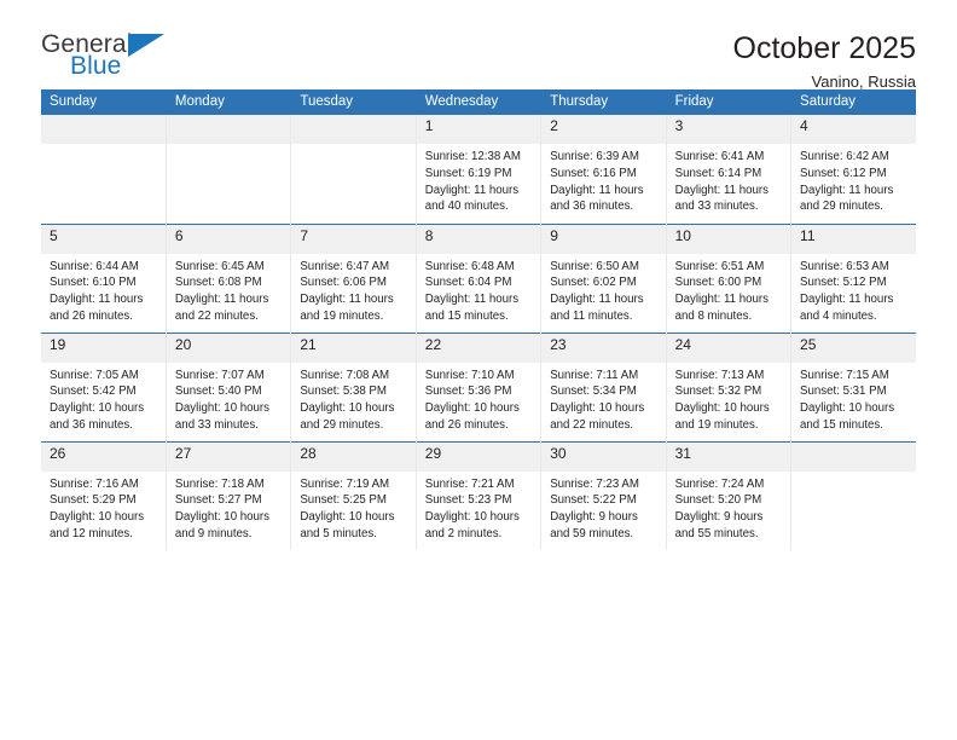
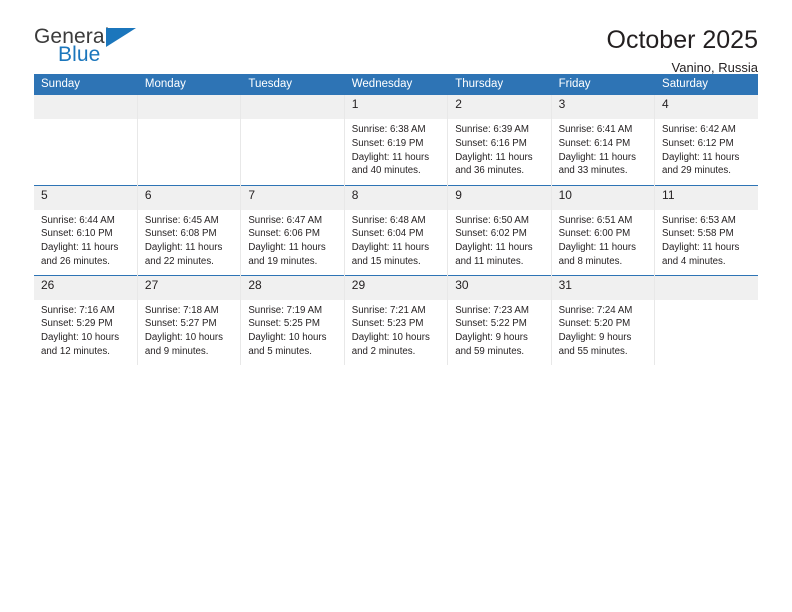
  General
  Blue
  October 2025
  Vanino, Russia
  Sunday	Monday	Tuesday	Wednesday	Thursday	Friday	Saturday
- 			1Sunrise: 12:38 AMSunset: 6:19 PMDaylight: 11 hoursand 40 minutes.	2Sunrise: 6:39 AMSunset: 6:16 PMDaylight: 11 hoursand 36 minutes.	3Sunrise: 6:41 AMSunset: 6:14 PMDaylight: 11 hoursand 33 minutes.	4Sunrise: 6:42 AMSunset: 6:12 PMDaylight: 11 hoursand 29 minutes.
+ 			1Sunrise: 6:38 AMSunset: 6:19 PMDaylight: 11 hoursand 40 minutes.	2Sunrise: 6:39 AMSunset: 6:16 PMDaylight: 11 hoursand 36 minutes.	3Sunrise: 6:41 AMSunset: 6:14 PMDaylight: 11 hoursand 33 minutes.	4Sunrise: 6:42 AMSunset: 6:12 PMDaylight: 11 hoursand 29 minutes.
- 5Sunrise: 6:44 AMSunset: 6:10 PMDaylight: 11 hoursand 26 minutes.	6Sunrise: 6:45 AMSunset: 6:08 PMDaylight: 11 hoursand 22 minutes.	7Sunrise: 6:47 AMSunset: 6:06 PMDaylight: 11 hoursand 19 minutes.	8Sunrise: 6:48 AMSunset: 6:04 PMDaylight: 11 hoursand 15 minutes.	9Sunrise: 6:50 AMSunset: 6:02 PMDaylight: 11 hoursand 11 minutes.	10Sunrise: 6:51 AMSunset: 6:00 PMDaylight: 11 hoursand 8 minutes.	11Sunrise: 6:53 AMSunset: 5:12 PMDaylight: 11 hoursand 4 minutes.
+ 5Sunrise: 6:44 AMSunset: 6:10 PMDaylight: 11 hoursand 26 minutes.	6Sunrise: 6:45 AMSunset: 6:08 PMDaylight: 11 hoursand 22 minutes.	7Sunrise: 6:47 AMSunset: 6:06 PMDaylight: 11 hoursand 19 minutes.	8Sunrise: 6:48 AMSunset: 6:04 PMDaylight: 11 hoursand 15 minutes.	9Sunrise: 6:50 AMSunset: 6:02 PMDaylight: 11 hoursand 11 minutes.	10Sunrise: 6:51 AMSunset: 6:00 PMDaylight: 11 hoursand 8 minutes.	11Sunrise: 6:53 AMSunset: 5:58 PMDaylight: 11 hoursand 4 minutes.
- 19Sunrise: 7:05 AMSunset: 5:42 PMDaylight: 10 hoursand 36 minutes.	20Sunrise: 7:07 AMSunset: 5:40 PMDaylight: 10 hoursand 33 minutes.	21Sunrise: 7:08 AMSunset: 5:38 PMDaylight: 10 hoursand 29 minutes.	22Sunrise: 7:10 AMSunset: 5:36 PMDaylight: 10 hoursand 26 minutes.	23Sunrise: 7:11 AMSunset: 5:34 PMDaylight: 10 hoursand 22 minutes.	24Sunrise: 7:13 AMSunset: 5:32 PMDaylight: 10 hoursand 19 minutes.	25Sunrise: 7:15 AMSunset: 5:31 PMDaylight: 10 hoursand 15 minutes.
  26Sunrise: 7:16 AMSunset: 5:29 PMDaylight: 10 hoursand 12 minutes.	27Sunrise: 7:18 AMSunset: 5:27 PMDaylight: 10 hoursand 9 minutes.	28Sunrise: 7:19 AMSunset: 5:25 PMDaylight: 10 hoursand 5 minutes.	29Sunrise: 7:21 AMSunset: 5:23 PMDaylight: 10 hoursand 2 minutes.	30Sunrise: 7:23 AMSunset: 5:22 PMDaylight: 9 hoursand 59 minutes.	31Sunrise: 7:24 AMSunset: 5:20 PMDaylight: 9 hoursand 55 minutes.
